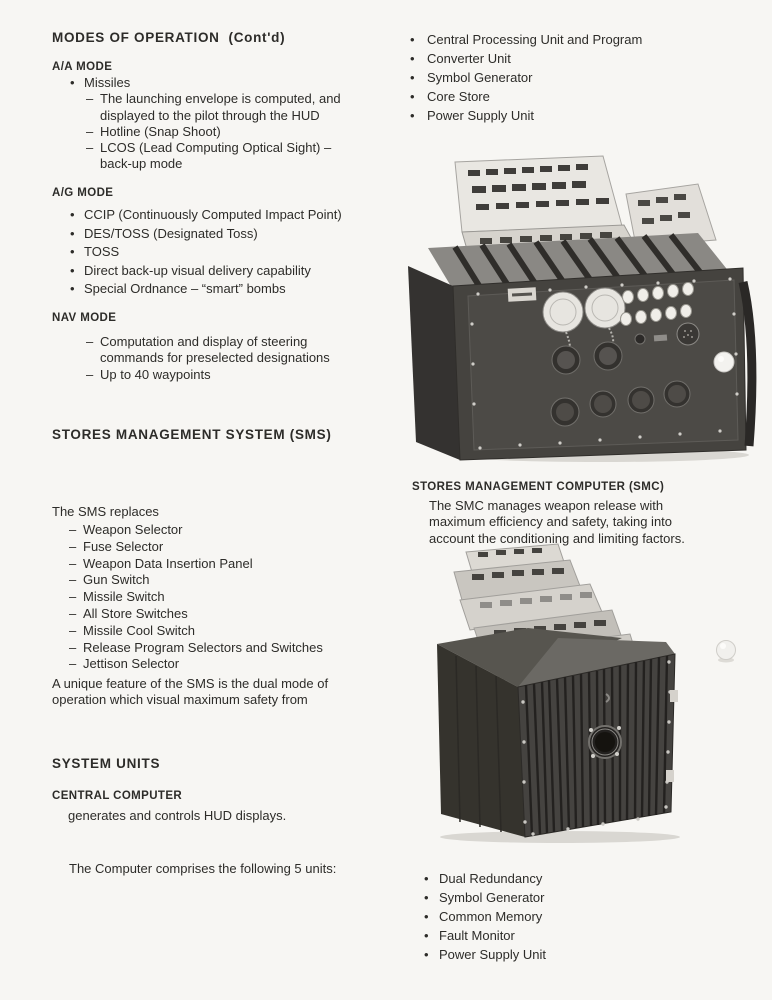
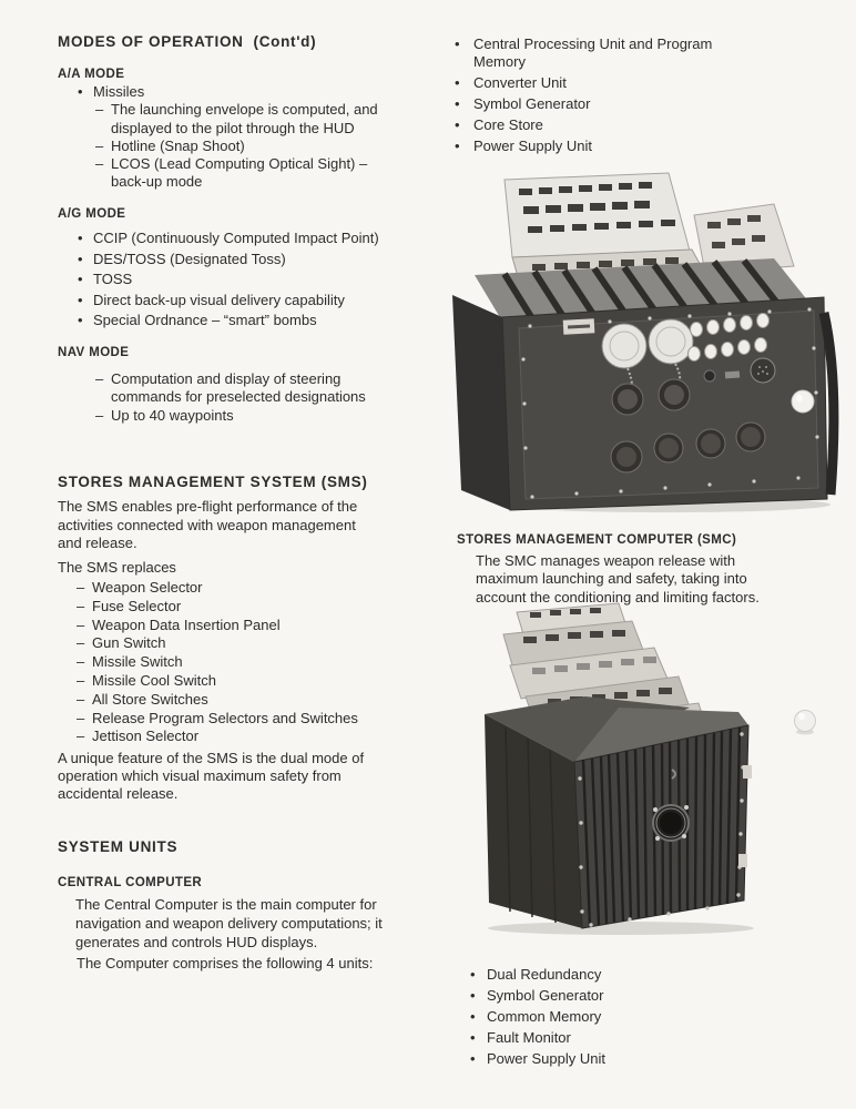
  MODES OF OPERATION (Cont'd)
  A/A MODE
  •
  Missiles
  –
  The launching envelope is computed, and
  displayed to the pilot through the HUD
  –
  Hotline (Snap Shoot)
  –
  LCOS (Lead Computing Optical Sight) –
  back-up mode
  A/G MODE
  •
  CCIP (Continuously Computed Impact Point)
  •
  DES/TOSS (Designated Toss)
  •
  TOSS
  •
  Direct back-up visual delivery capability
  •
  Special Ordnance – “smart” bombs
  NAV MODE
  –
  Computation and display of steering
  commands for preselected designations
  –
  Up to 40 waypoints
  STORES MANAGEMENT SYSTEM (SMS)
+ The SMS enables pre-flight performance of the
+ activities connected with weapon management
+ and release.
  The SMS replaces
  –
  Weapon Selector
  –
  Fuse Selector
  –
  Weapon Data Insertion Panel
  –
  Gun Switch
  –
  Missile Switch
  –
- All Store Switches
+ Missile Cool Switch
  –
- Missile Cool Switch
+ All Store Switches
  –
  Release Program Selectors and Switches
  –
  Jettison Selector
  A unique feature of the SMS is the dual mode of
  operation which visual maximum safety from
+ accidental release.
  SYSTEM UNITS
  CENTRAL COMPUTER
+ The Central Computer is the main computer for
+ navigation and weapon delivery computations; it
  generates and controls HUD displays.
- The Computer comprises the following 5 units:
+ The Computer comprises the following 4 units:
  •
  Central Processing Unit and Program
+ Memory
  •
  Converter Unit
  •
  Symbol Generator
  •
  Core Store
  •
  Power Supply Unit
  STORES MANAGEMENT COMPUTER (SMC)
  The SMC manages weapon release with
- maximum efficiency and safety, taking into
+ maximum launching and safety, taking into
  account the conditioning and limiting factors.
  •
  Dual Redundancy
  •
  Symbol Generator
  •
  Common Memory
  •
  Fault Monitor
  •
  Power Supply Unit
